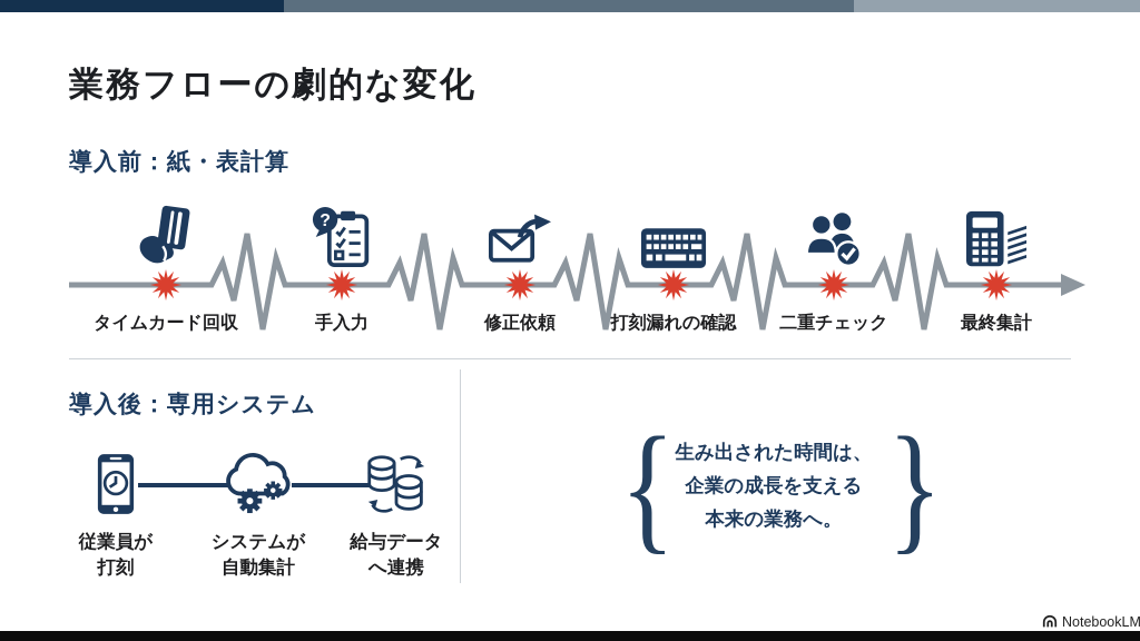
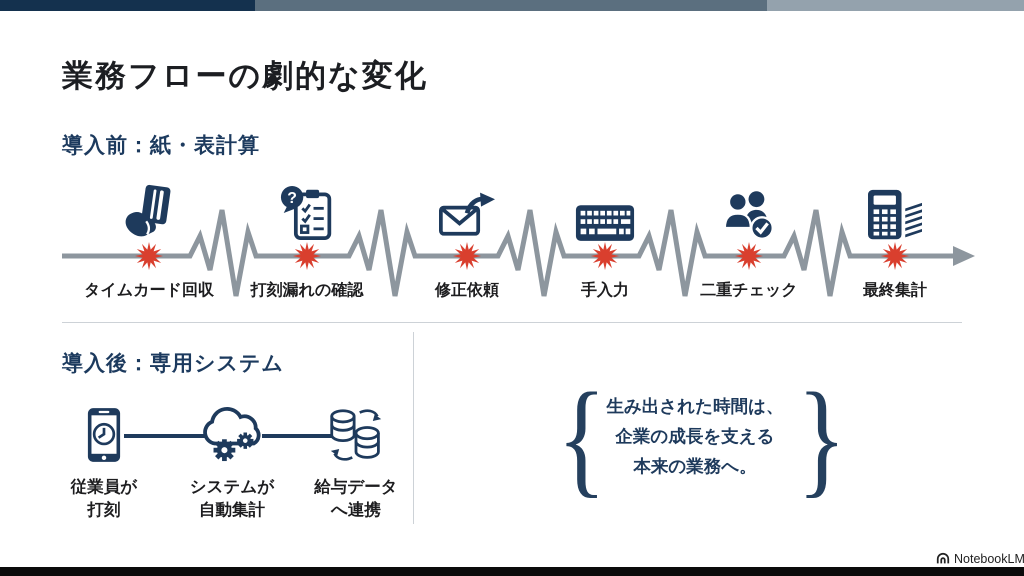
  業務フローの劇的な変化
  導入前：紙・表計算
  タイムカード回収
  ?
- 手入力
+ 打刻漏れの確認
  修正依頼
- 打刻漏れの確認
+ 手入力
  二重チェック
  最終集計
  導入後：専用システム
  従業員が
  打刻
  システムが
  自動集計
  給与データ
  へ連携
  {
  生み出された時間は、
  企業の成長を支える
  本来の業務へ。
  }
  NotebookLM
